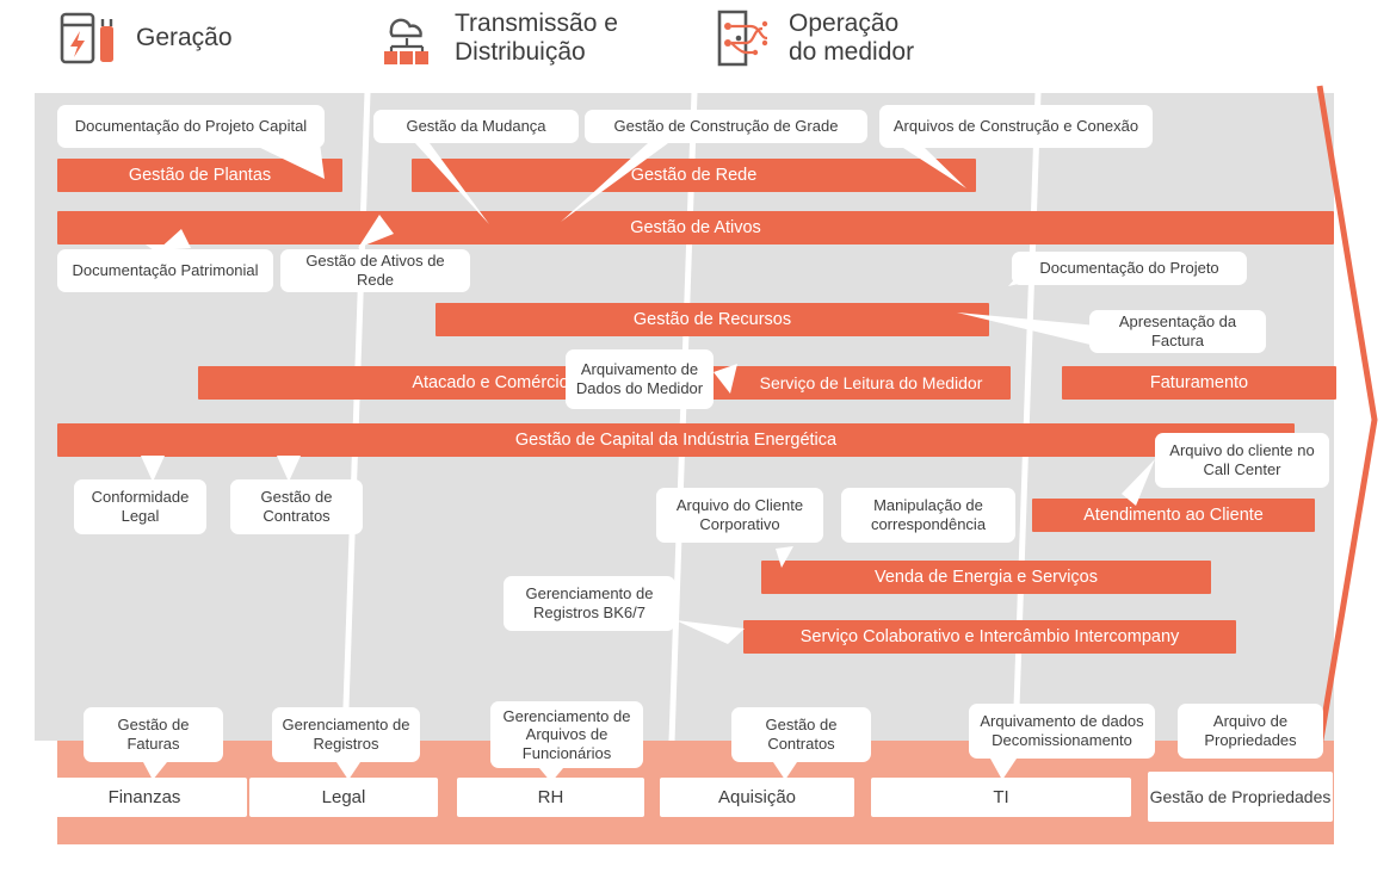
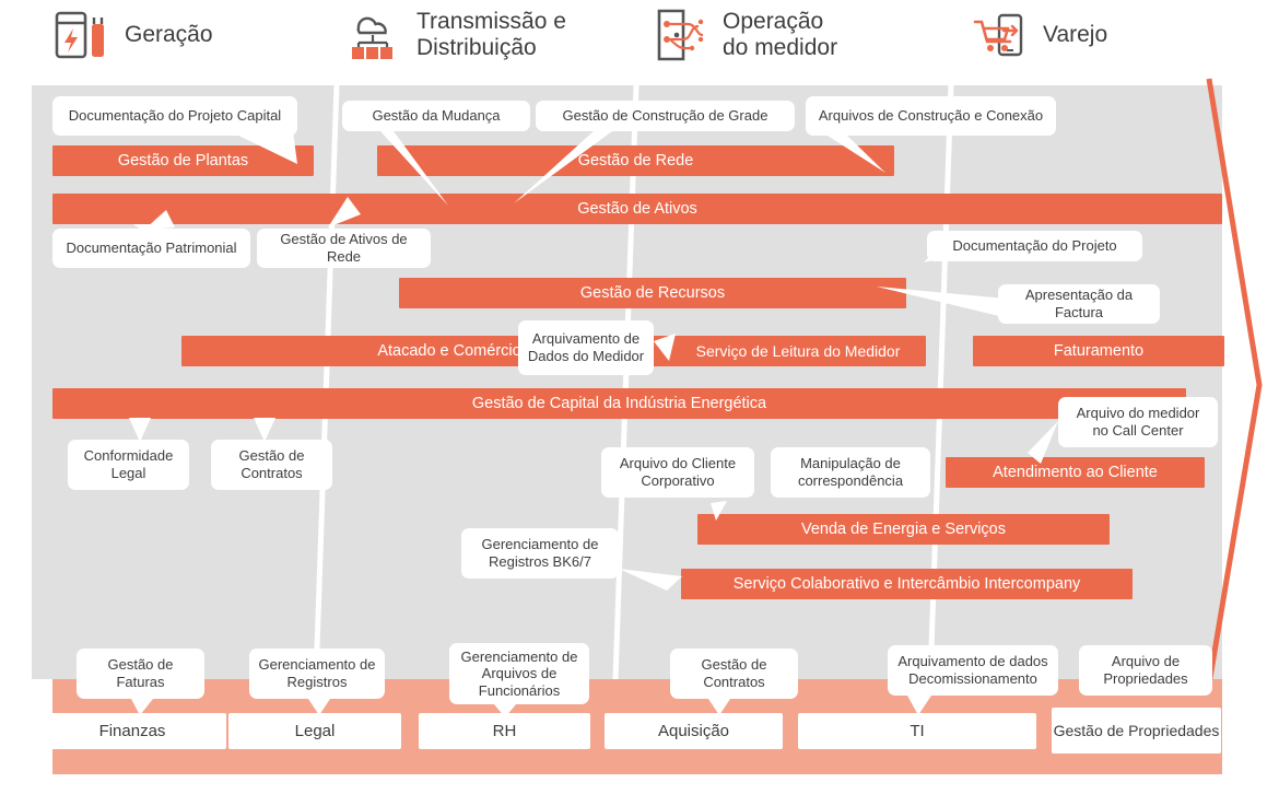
  Geração
  Transmissão e Distribuição
  Operação do medidor
+ Varejo
  Gestão de Plantas
  Gestão de Rede
  Gestão de Ativos
  Gestão de Recursos
  Atacado e Comércio
  Serviço de Leitura do Medidor
  Faturamento
  Gestão de Capital da Indústria Energética
  Atendimento ao Cliente
  Venda de Energia e Serviços
  Serviço Colaborativo e Intercâmbio Intercompany
  Documentação do Projeto Capital
  Gestão da Mudança
  Gestão de Construção de Grade
  Arquivos de Construção e Conexão
  Documentação Patrimonial
  Gestão de Ativos de Rede
  Documentação do Projeto
  Apresentação da Factura
  Arquivamento de Dados do Medidor
  Conformidade Legal
  Gestão de Contratos
  Arquivo do Cliente Corporativo
  Manipulação de correspondência
- Arquivo do cliente no Call Center
+ Arquivo do medidor no Call Center
  Gerenciamento de Registros BK6/7
  Gestão de Faturas
  Gerenciamento de Registros
  Gerenciamento de Arquivos de Funcionários
  Gestão de Contratos
  Arquivamento de dados Decomissionamento
  Arquivo de Propriedades
  Finanzas
  Legal
  RH
  Aquisição
  TI
  Gestão de Propriedades
